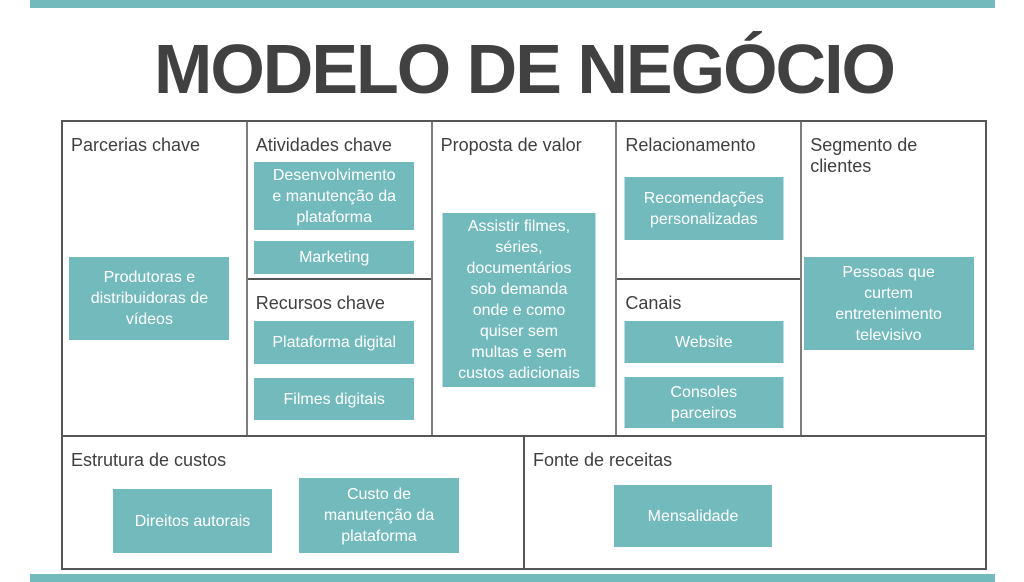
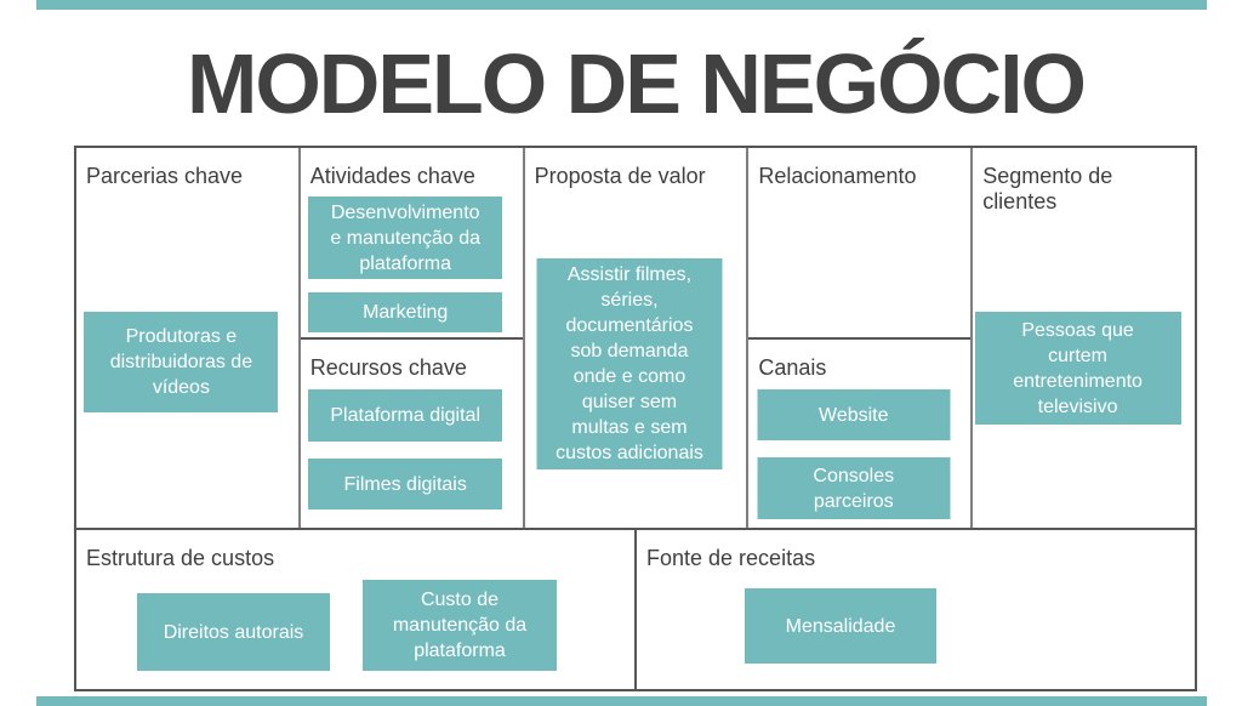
  MODELO DE NEGÓCIO
  Parcerias chave
  Produtoras e
  distribuidoras de
  vídeos
  Atividades chave
  Desenvolvimento
  e manutenção da
  plataforma
  Marketing
  Recursos chave
  Plataforma digital
  Filmes digitais
  Proposta de valor
  Assistir filmes,
  séries,
  documentários
  sob demanda
  onde e como
  quiser sem
  multas e sem
  custos adicionais
  Relacionamento
- Recomendações
- personalizadas
  Canais
  Website
  Consoles
  parceiros
  Segmento de
  clientes
  Pessoas que
  curtem
  entretenimento
  televisivo
  Estrutura de custos
  Direitos autorais
  Custo de
  manutenção da
  plataforma
  Fonte de receitas
  Mensalidade
